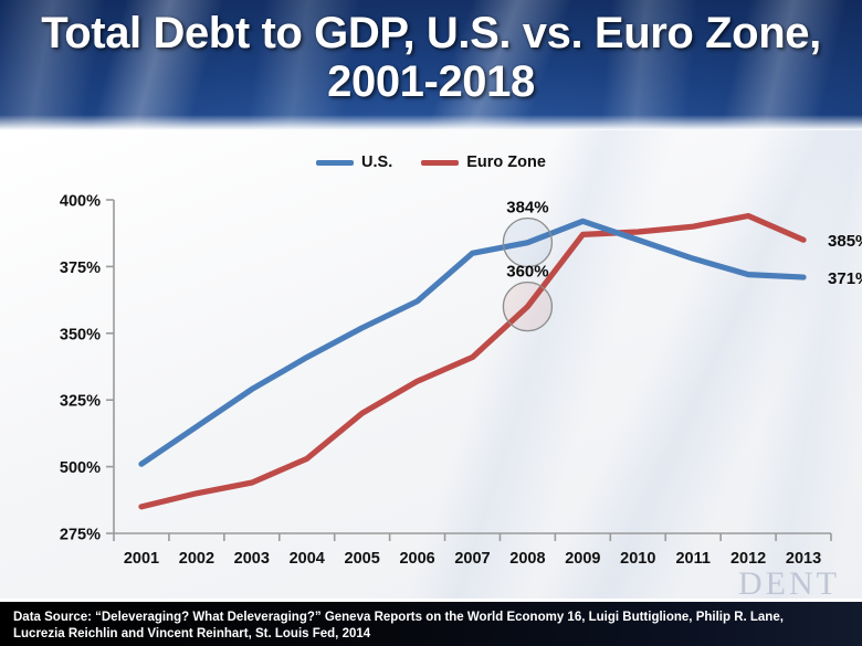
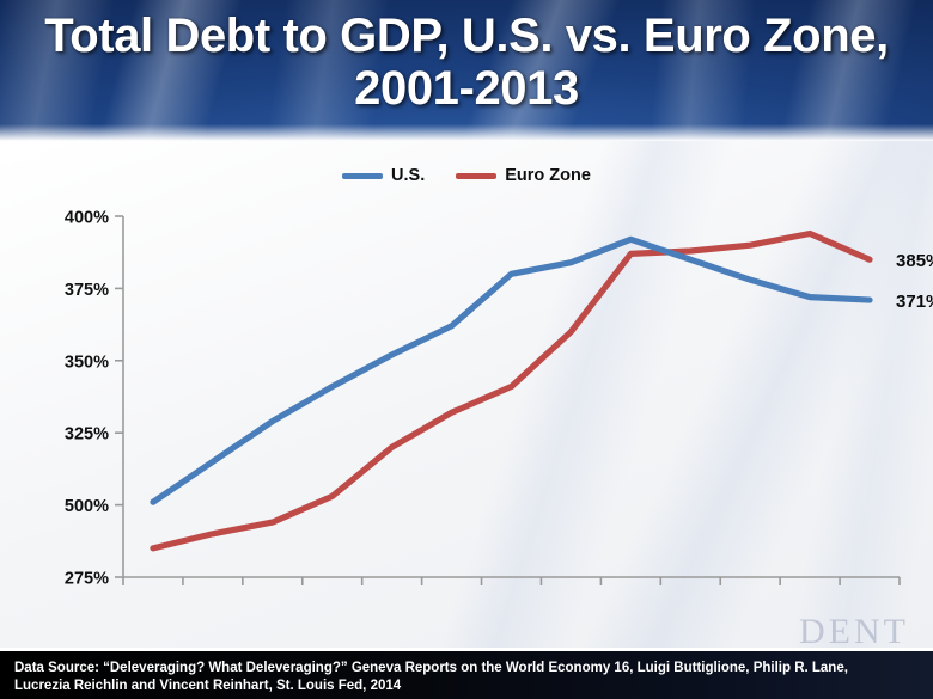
- Total Debt to GDP, U.S. vs. Euro Zone, 2001-2018
+ Total Debt to GDP, U.S. vs. Euro Zone, 2001-2013
  U.S.
  Euro Zone
  275%
  500%
  325%
  350%
  375%
  400%
- 2001
- 2002
- 2003
- 2004
- 2005
- 2006
- 2007
- 2008
- 2009
- 2010
- 2011
- 2012
- 2013
- 384%
- 360%
  385
  371
  DENT
  Data Source: “Deleveraging? What Deleveraging?” Geneva Reports on the World Economy 16, Luigi Buttiglione, Philip R. Lane,
  Lucrezia Reichlin and Vincent Reinhart, St. Louis Fed, 2014
